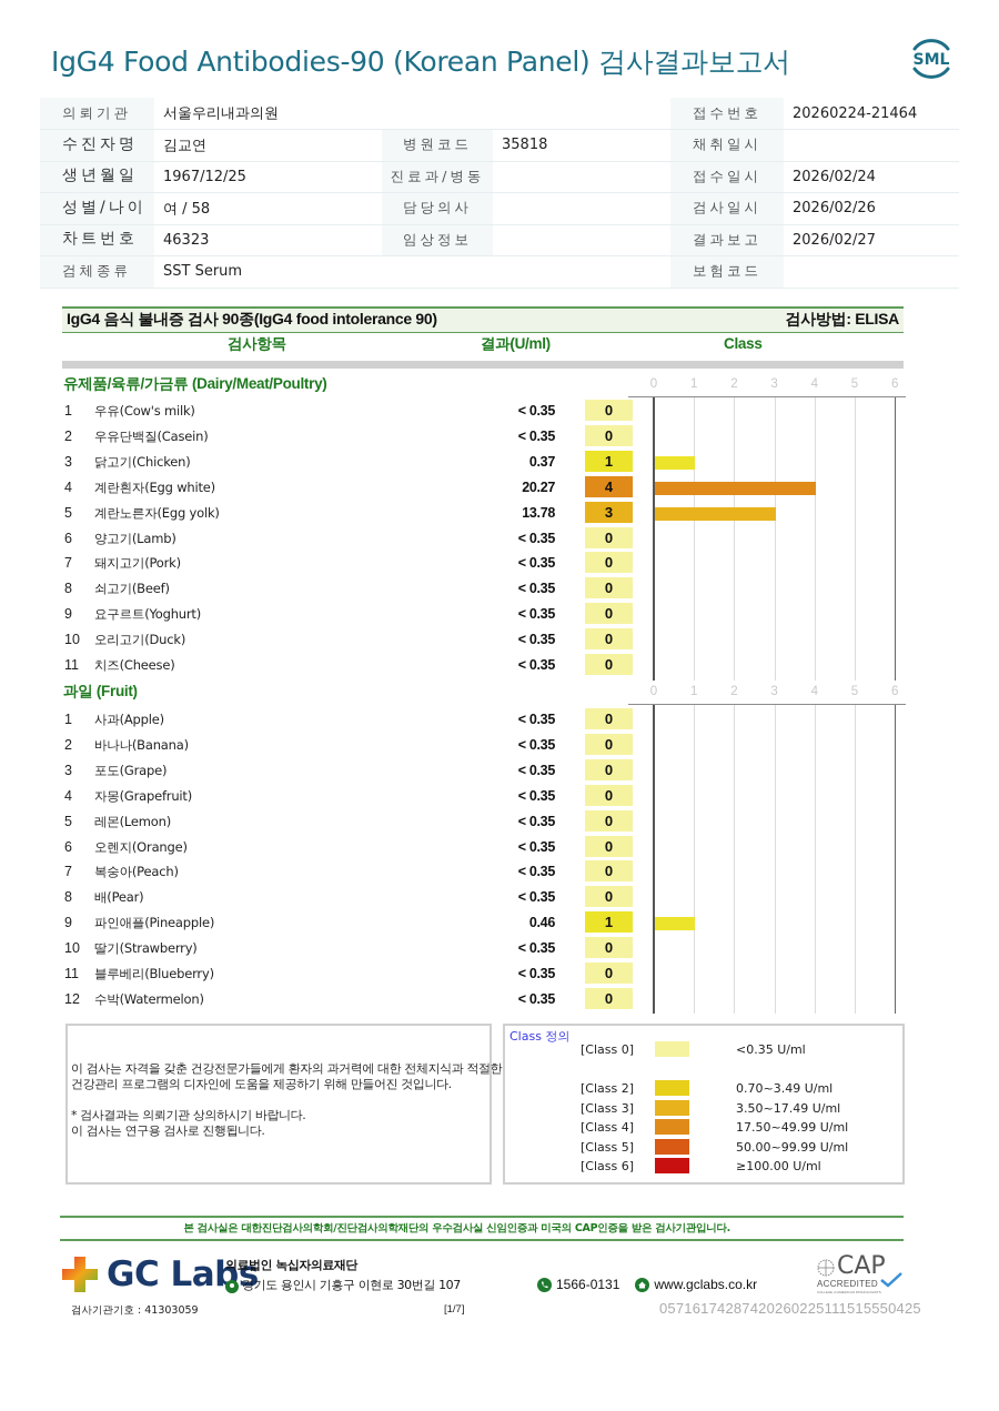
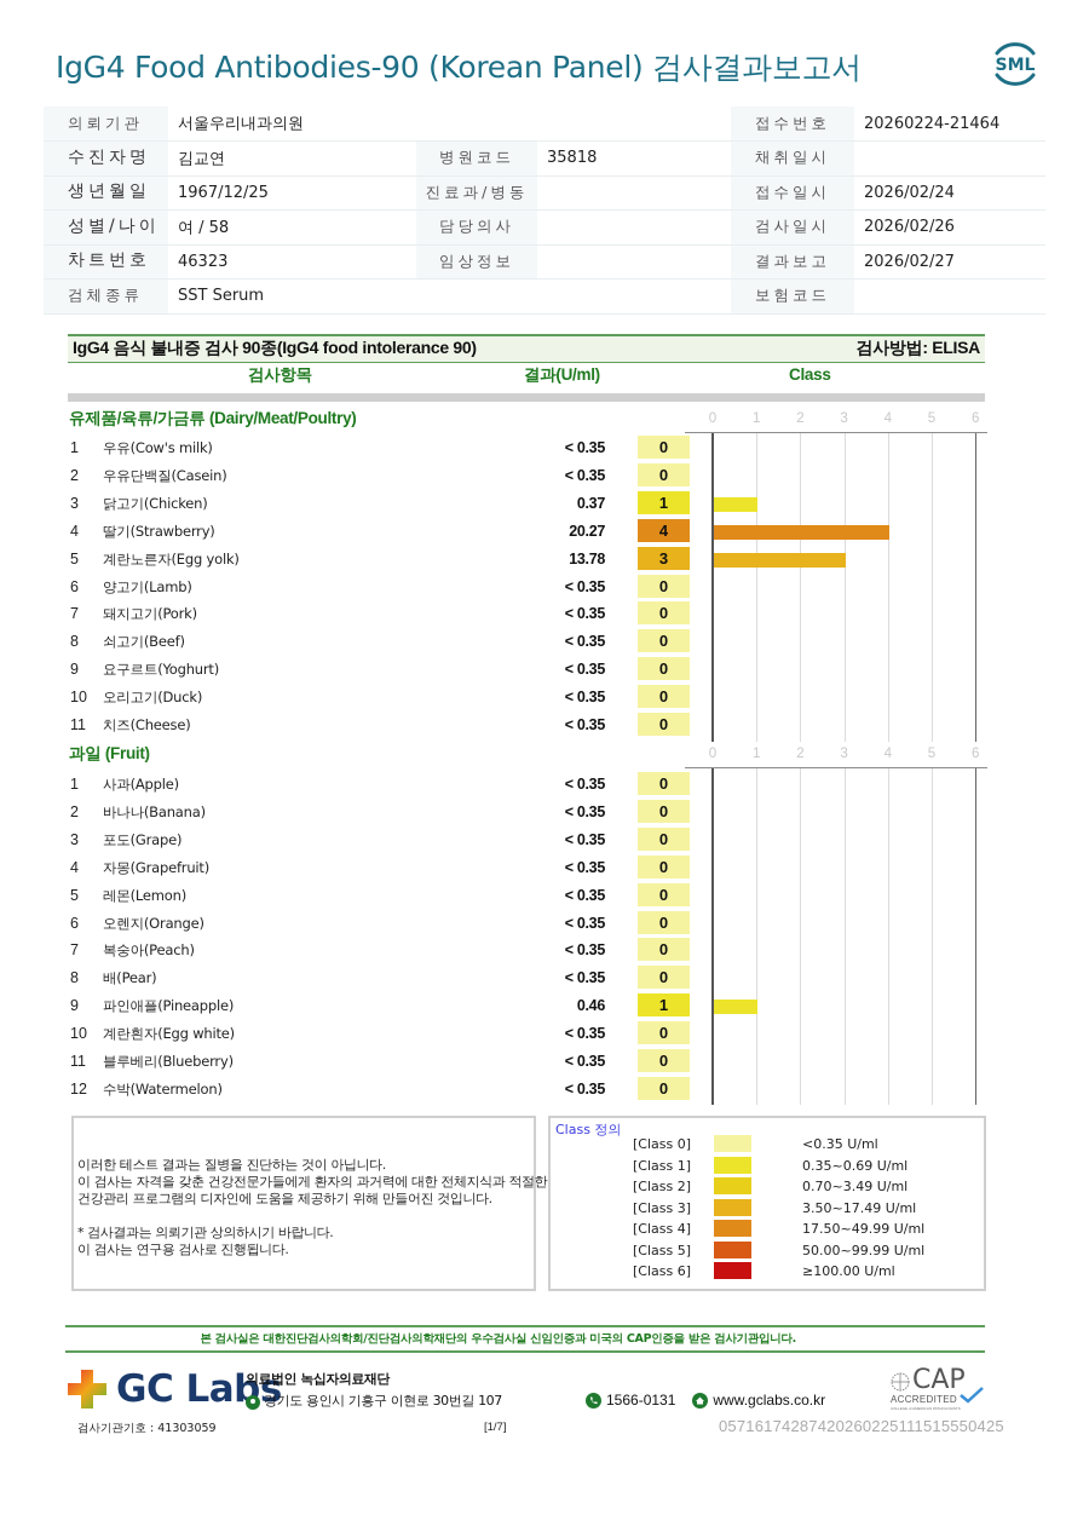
  IgG4 Food Antibodies-90 (Korean Panel) 검사결과보고서
  SML
  의뢰기관	서울우리내과의원			접수번호	20260224-21464
  수진자명	김교연	병원코드	35818	채취일시
  생년월일	1967/12/25	진료과/병동		접수일시	2026/02/24
  성별/나이	여 / 58	담당의사		검사일시	2026/02/26
  차트번호	46323	임상정보		결과보고	2026/02/27
  검체종류	SST Serum			보험코드
  IgG4 음식 불내증 검사 90종(IgG4 food intolerance 90)
  검사방법: ELISA
  검사항목
  결과(U/ml)
  Class
  유제품/육류/가금류 (Dairy/Meat/Poultry)
  1
  우유(Cow's milk)
  < 0.35
  0
  2
  우유단백질(Casein)
  < 0.35
  0
  3
  닭고기(Chicken)
  0.37
  1
  4
- 계란흰자(Egg white)
+ 딸기(Strawberry)
  20.27
  4
  5
  계란노른자(Egg yolk)
  13.78
  3
  6
  양고기(Lamb)
  < 0.35
  0
  7
  돼지고기(Pork)
  < 0.35
  0
  8
  쇠고기(Beef)
  < 0.35
  0
  9
  요구르트(Yoghurt)
  < 0.35
  0
  10
  오리고기(Duck)
  < 0.35
  0
  11
  치즈(Cheese)
  < 0.35
  0
  0
  1
  2
  3
  4
  5
  6
  과일 (Fruit)
  1
  사과(Apple)
  < 0.35
  0
  2
  바나나(Banana)
  < 0.35
  0
  3
  포도(Grape)
  < 0.35
  0
  4
  자몽(Grapefruit)
  < 0.35
  0
  5
  레몬(Lemon)
  < 0.35
  0
  6
  오렌지(Orange)
  < 0.35
  0
  7
  복숭아(Peach)
  < 0.35
  0
  8
  배(Pear)
  < 0.35
  0
  9
  파인애플(Pineapple)
  0.46
  1
  10
- 딸기(Strawberry)
+ 계란흰자(Egg white)
  < 0.35
  0
  11
  블루베리(Blueberry)
  < 0.35
  0
  12
  수박(Watermelon)
  < 0.35
  0
  0
  1
  2
  3
  4
  5
  6
+ 이러한 테스트 결과는 질병을 진단하는 것이 아닙니다.
  이 검사는 자격을 갖춘 건강전문가들에게 환자의 과거력에 대한 전체지식과 적절한
  건강관리 프로그램의 디자인에 도움을 제공하기 위해 만들어진 것입니다.
  * 검사결과는 의뢰기관 상의하시기 바랍니다.
  이 검사는 연구용 검사로 진행됩니다.
  Class 정의
  [Class 0]
  <0.35 U/ml
+ [Class 1]
+ 0.35~0.69 U/ml
  [Class 2]
  0.70~3.49 U/ml
  [Class 3]
  3.50~17.49 U/ml
  [Class 4]
  17.50~49.99 U/ml
  [Class 5]
  50.00~99.99 U/ml
  [Class 6]
  ≥100.00 U/ml
  본 검사실은 대한진단검사의학회/진단검사의학재단의 우수검사실 신임인증과 미국의 CAP인증을 받은 검사기관입니다.
  GC Labs
  의료법인 녹십자의료재단
  경기도 용인시 기흥구 이현로 30번길 107
  1566-0131
  www.gclabs.co.kr
  CAP
  ACCREDITED
  검사기관기호 : 41303059
  [1/7]
  05716174287420260225111515550425
